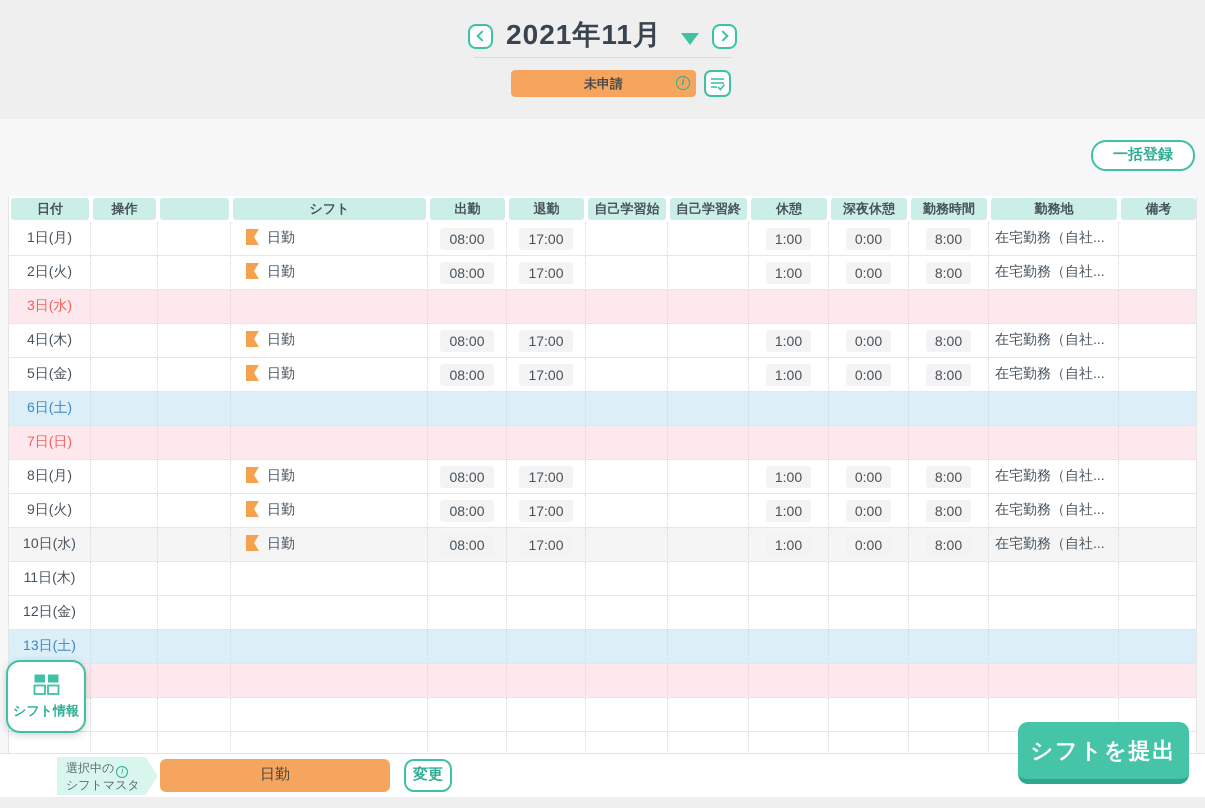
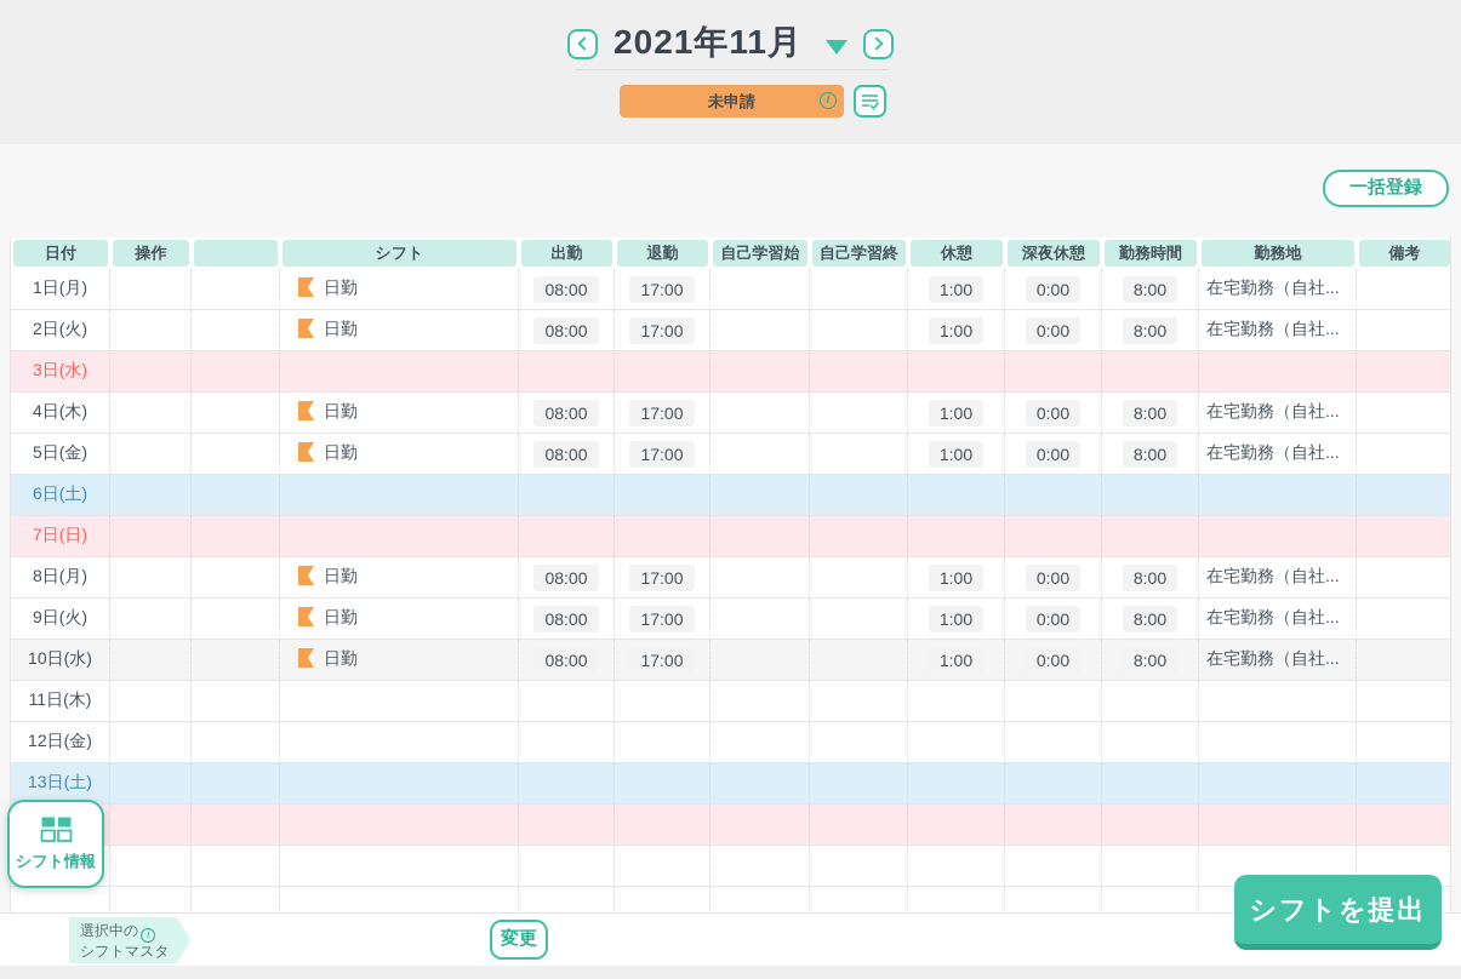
  2021年11月
  未申請
  一括登録
  日付	操作		シフト	出勤	退勤	自己学習始	自己学習終	休憩	深夜休憩	勤務時間	勤務地	備考
  1日(月)			日勤	08:00	17:00			1:00	0:00	8:00	在宅勤務（自社...
  2日(火)			日勤	08:00	17:00			1:00	0:00	8:00	在宅勤務（自社...
  3日(水)
  4日(木)			日勤	08:00	17:00			1:00	0:00	8:00	在宅勤務（自社...
  5日(金)			日勤	08:00	17:00			1:00	0:00	8:00	在宅勤務（自社...
  6日(土)
  7日(日)
  8日(月)			日勤	08:00	17:00			1:00	0:00	8:00	在宅勤務（自社...
  9日(火)			日勤	08:00	17:00			1:00	0:00	8:00	在宅勤務（自社...
  10日(水)			日勤	08:00	17:00			1:00	0:00	8:00	在宅勤務（自社...
  11日(木)
  12日(金)
  13日(土)
  シフト情報
  シフトを提出
  選択中の
  シフトマスタ
- 日勤
  変更
